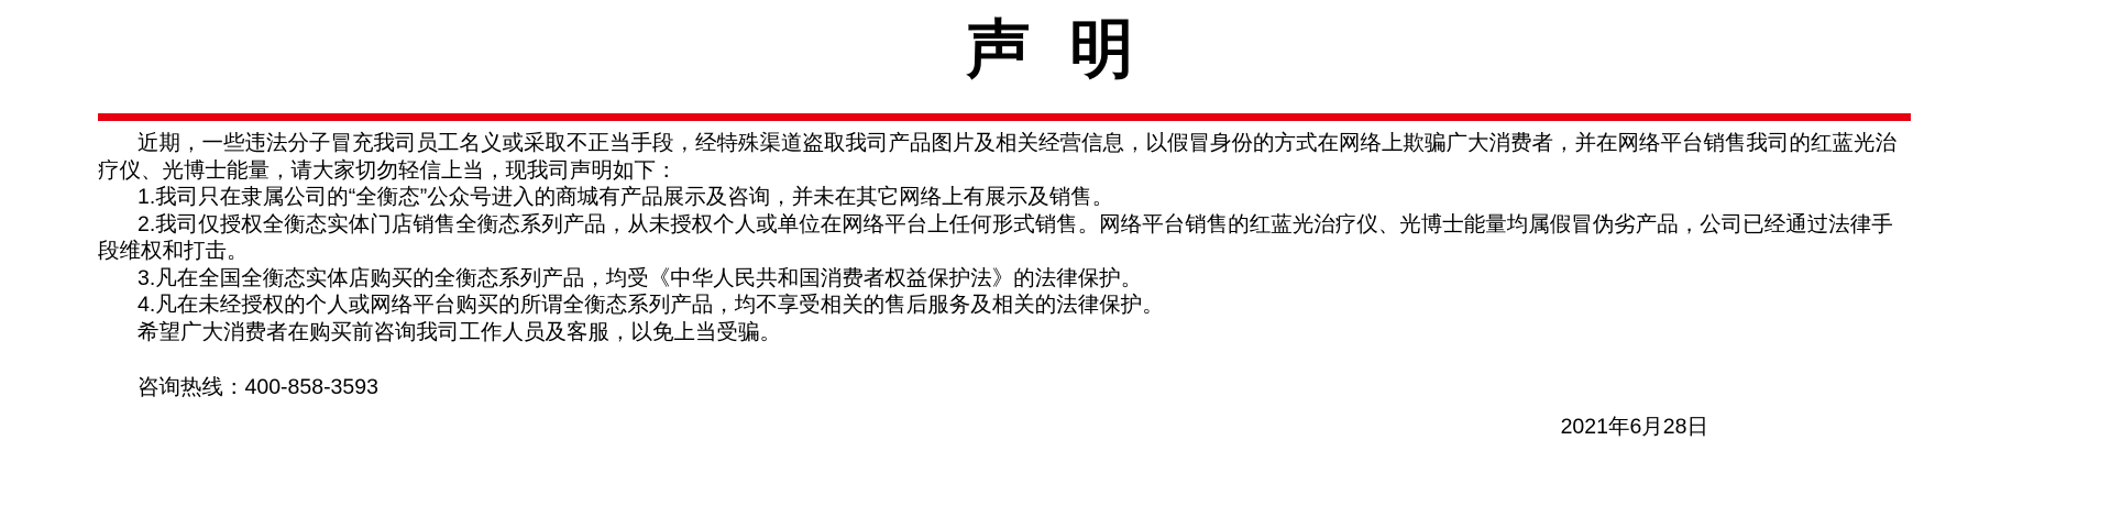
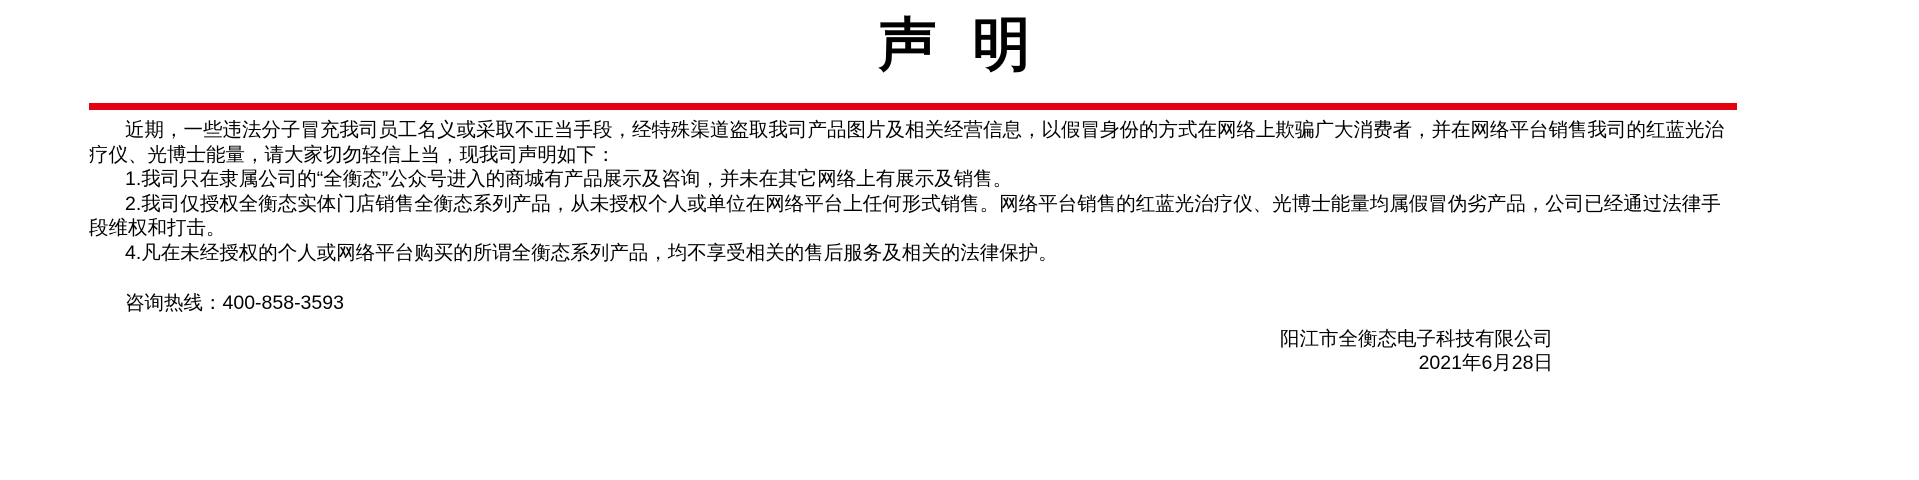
  声 明
  近期，一些违法分子冒充我司员工名义或采取不正当手段，经特殊渠道盗取我司产品图片及相关经营信息，以假冒身份的方式在网络上欺骗广大消费者，并在网络平台销售我司的红蓝光治
  疗仪、光博士能量，请大家切勿轻信上当，现我司声明如下：
  1.我司只在隶属公司的“全衡态”公众号进入的商城有产品展示及咨询，并未在其它网络上有展示及销售。
  2.我司仅授权全衡态实体门店销售全衡态系列产品，从未授权个人或单位在网络平台上任何形式销售。网络平台销售的红蓝光治疗仪、光博士能量均属假冒伪劣产品，公司已经通过法律手
  段维权和打击。
- 3.凡在全国全衡态实体店购买的全衡态系列产品，均受《中华人民共和国消费者权益保护法》的法律保护。
  4.凡在未经授权的个人或网络平台购买的所谓全衡态系列产品，均不享受相关的售后服务及相关的法律保护。
- 希望广大消费者在购买前咨询我司工作人员及客服，以免上当受骗。
  咨询热线：400-858-3593
+ 阳江市全衡态电子科技有限公司
  2021年6月28日
